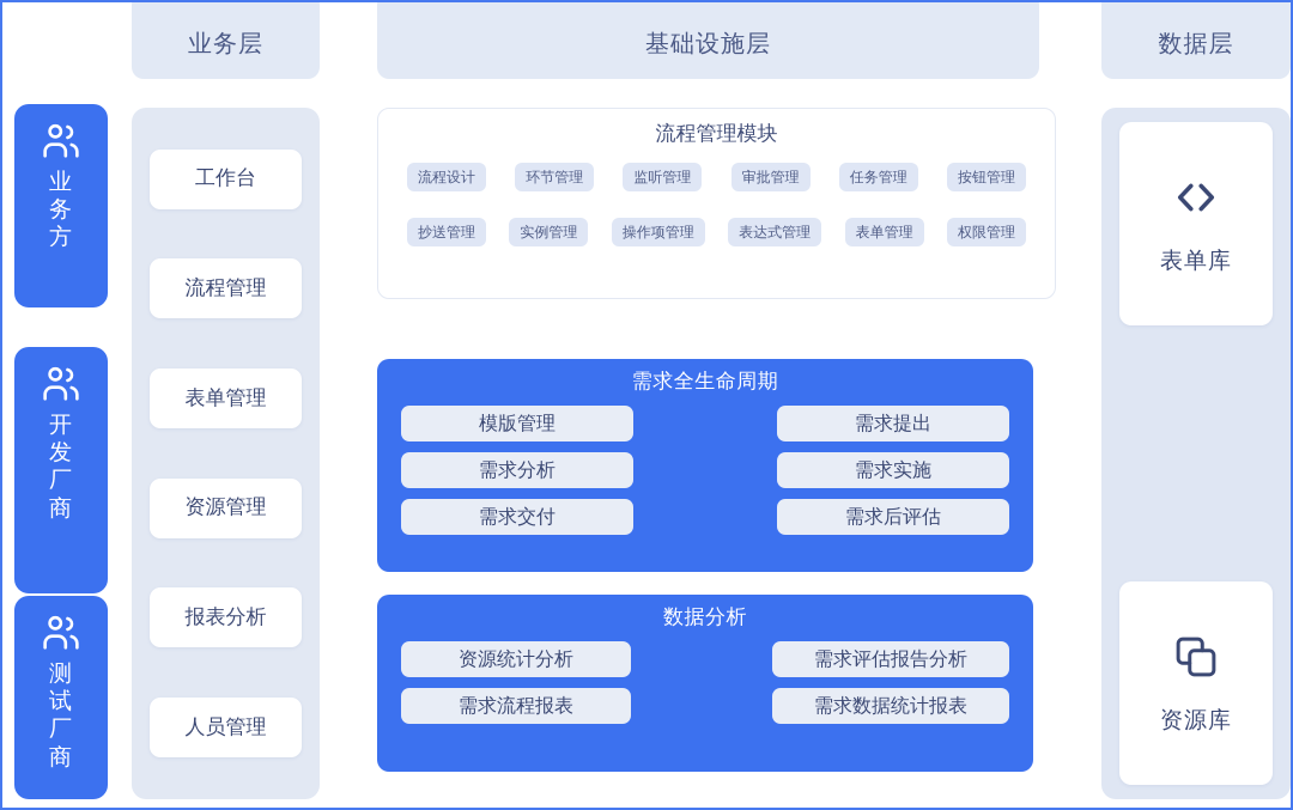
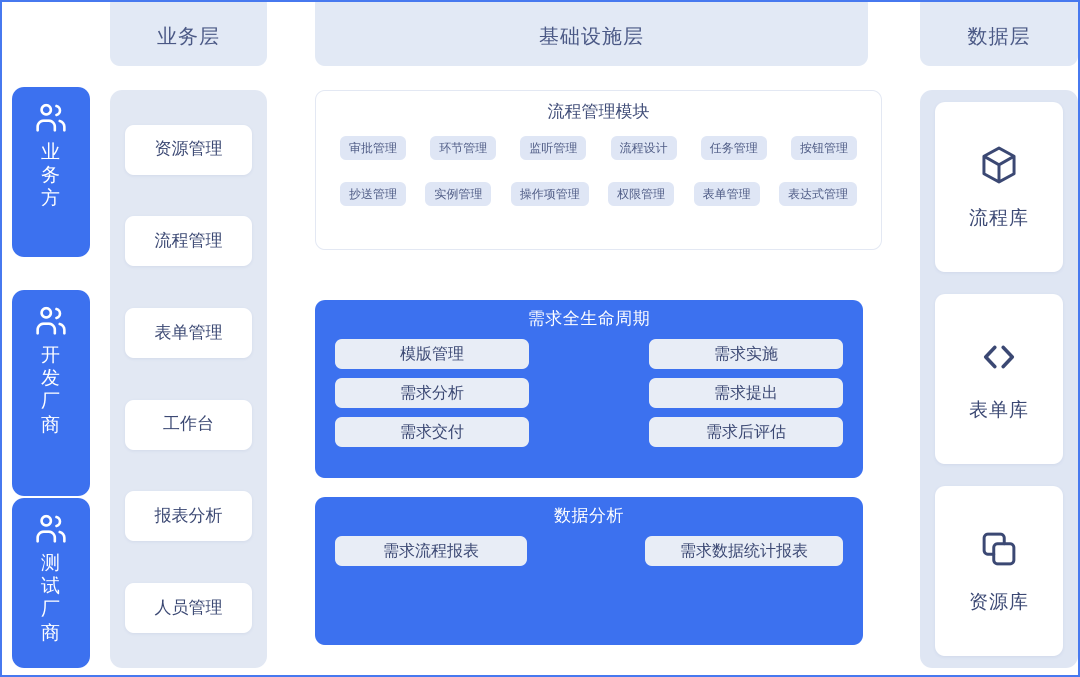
  业务层
  基础设施层
  数据层
  业务方
  开发厂商
  测试厂商
- 工作台
+ 资源管理
  流程管理
  表单管理
- 资源管理
+ 工作台
  报表分析
  人员管理
  流程管理模块
- 流程设计
+ 审批管理
  环节管理
  监听管理
- 审批管理
+ 流程设计
  任务管理
  按钮管理
  抄送管理
  实例管理
  操作项管理
- 表达式管理
+ 权限管理
  表单管理
- 权限管理
+ 表达式管理
  需求全生命周期
  模版管理
- 需求提出
+ 需求实施
  需求分析
- 需求实施
+ 需求提出
  需求交付
  需求后评估
  数据分析
- 资源统计分析
- 需求评估报告分析
  需求流程报表
  需求数据统计报表
+ 流程库
  表单库
  资源库
